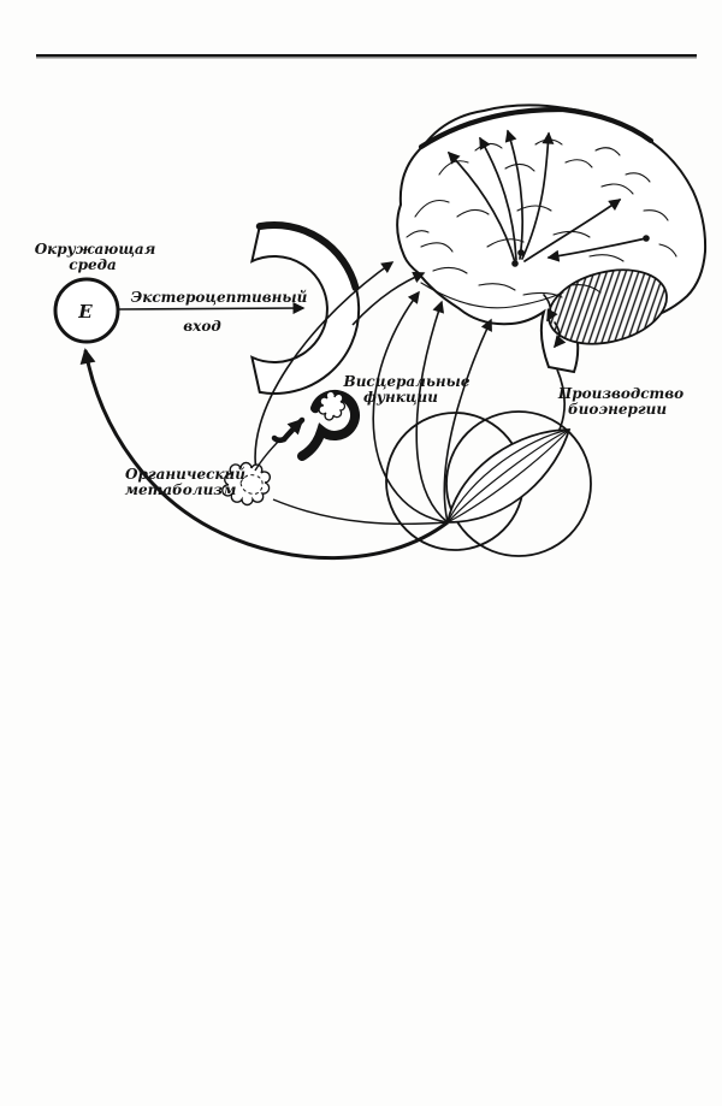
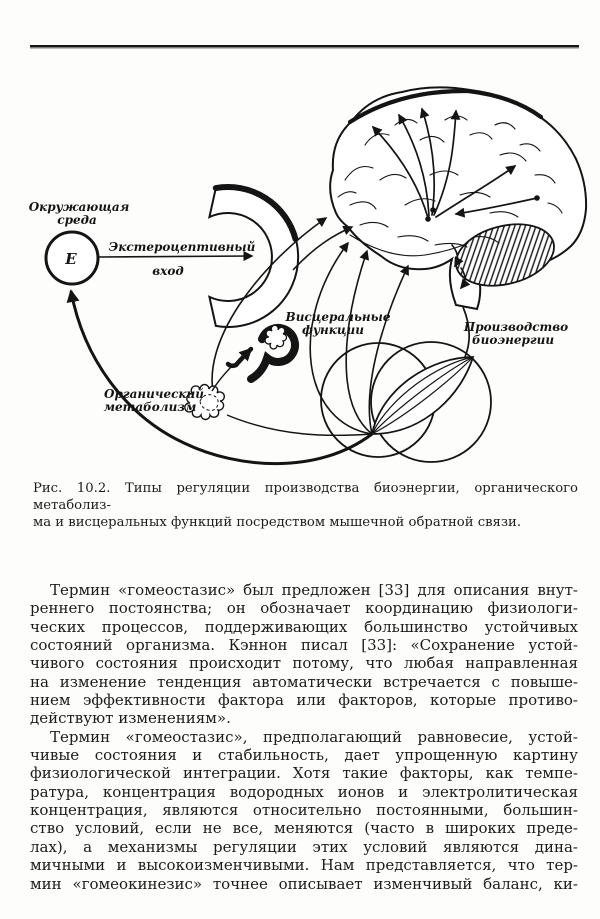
  Окружающая
  среда
  E
  Экстероцептивный
  вход
  Висцеральные
  функции
  Оганический
  метаболизм
  Производство
  биоэнергии
+ Рис. 10.2. Типы регуляции производства биоэнергии, органического метаболиз-
+ ма и висцеральных функций посредством мышечной обратной связи.
+ Термин «гомеостазис» был предложен [33] для описания внут-
+ реннего постоянства; он обозначает координацию физиологи-
+ ческих процессов, поддерживающих большинство устойчивых
+ состояний организма. Кэннон писал [33]: «Сохранение устой-
+ чивого состояния происходит потому, что любая направленная
+ на изменение тенденция автоматически встречается с повыше-
+ нием эффективности фактора или факторов, которые противо-
+ действуют изменениям».
+ Термин «гомеостазис», предполагающий равновесие, устой-
+ чивые состояния и стабильность, дает упрощенную картину
+ физиологической интеграции. Хотя такие факторы, как темпе-
+ ратура, концентрация водородных ионов и электролитическая
+ концентрация, являются относительно постоянными, большин-
+ ство условий, если не все, меняются (часто в широких преде-
+ лах), а механизмы регуляции этих условий являются дина-
+ мичными и высокоизменчивыми. Нам представляется, что тер-
+ мин «гомеокинезис» точнее описывает изменчивый баланс, ки-
